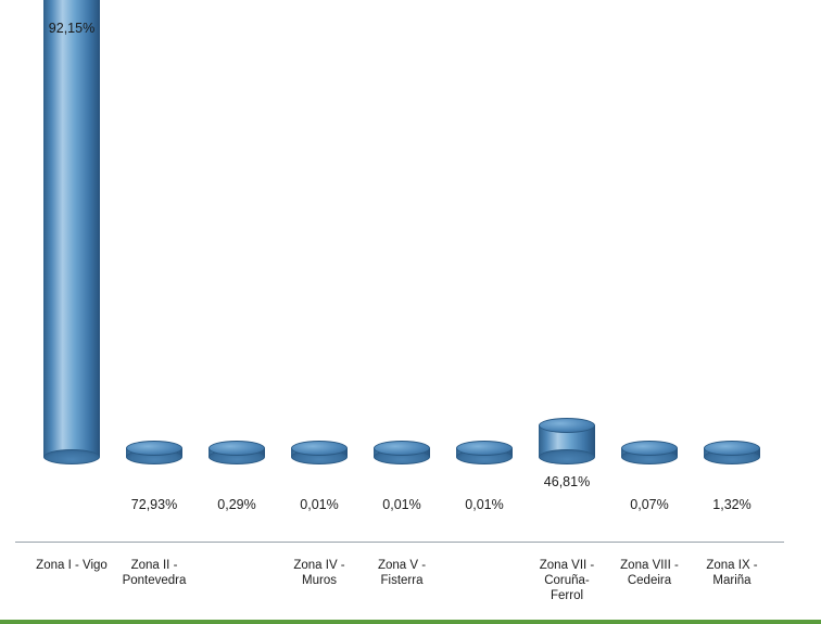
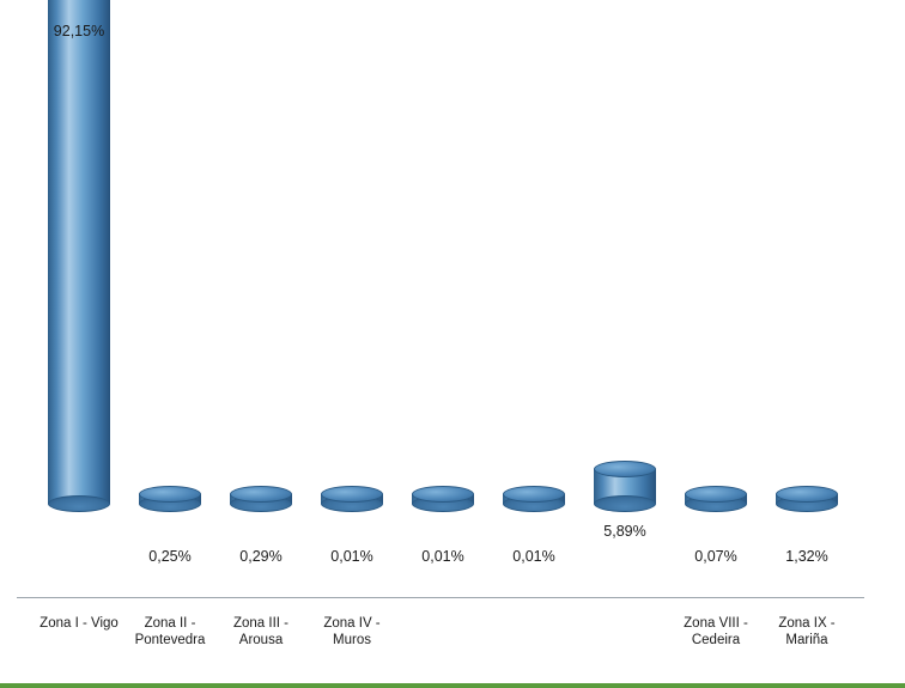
  92,15%
- 72,93%
+ 0,25%
  0,29%
  0,01%
  0,01%
  0,01%
- 46,81%
+ 5,89%
  0,07%
  1,32%
  Zona I - Vigo
  Zona II -
  Pontevedra
+ Zona III -
+ Arousa
  Zona IV -
  Muros
- Zona V -
- Fisterra
- Zona VII -
- Coruña-
- Ferrol
  Zona VIII -
  Cedeira
  Zona IX -
  Mariña
